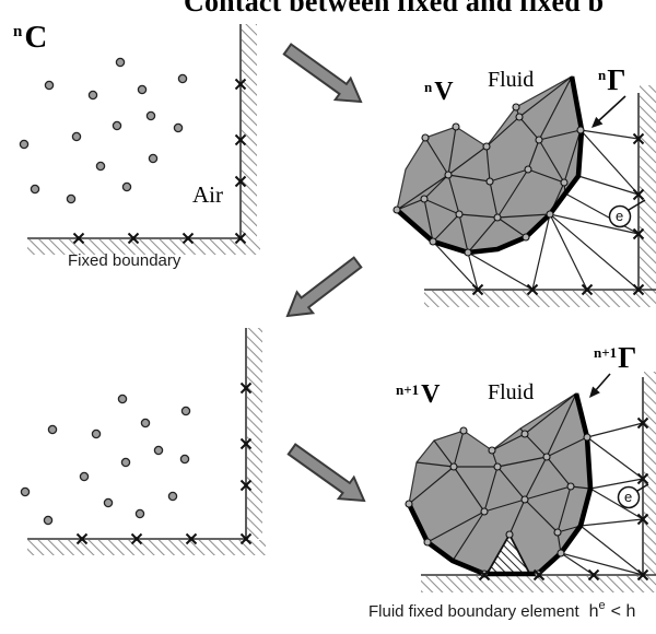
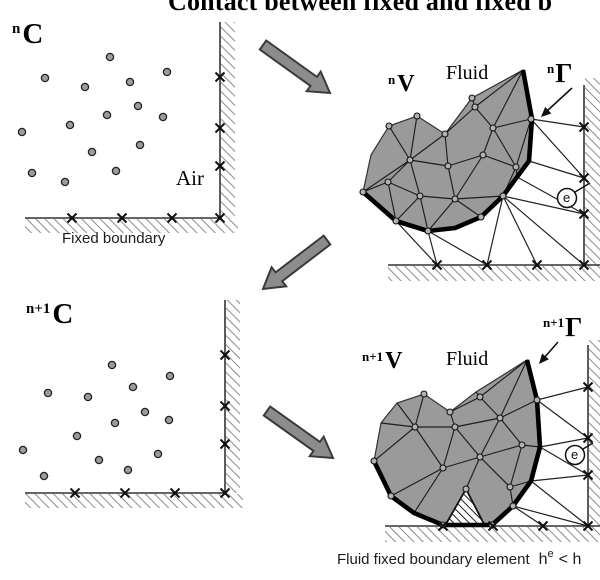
  Contact between fixed and fixed b
  n C
  Air
  Fixed boundary
  n V
  Fluid
  nΓ
  e
+ n+1 C
  n+1 V
  Fluid
  n+1Γ
  e
  Fluid fixed boundary element he < h
